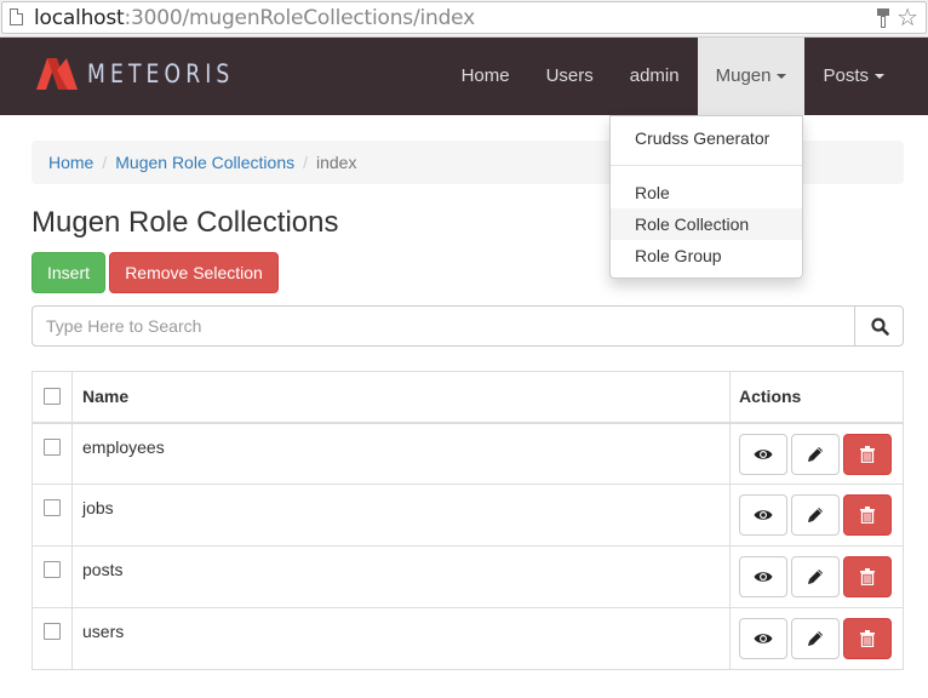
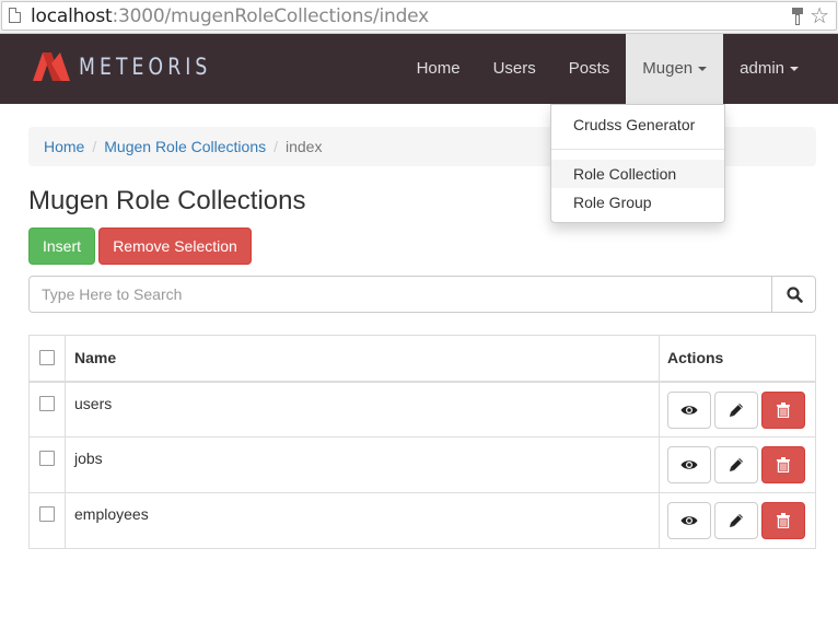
  localhost:3000/mugenRoleCollections/index
  ☆
  METEORIS
  Home
  Users
- admin
+ Posts
  Mugen
- Posts
+ admin
  Crudss Generator
- Role
  Role Collection
  Role Group
  Home / Mugen Role Collections / index
  Mugen Role Collections
  Insert
  Remove Selection
  Type Here to Search
  	Name	Actions
- 	employees
+ 	users
  	jobs
- 	posts
- 	users
+ 	employees
